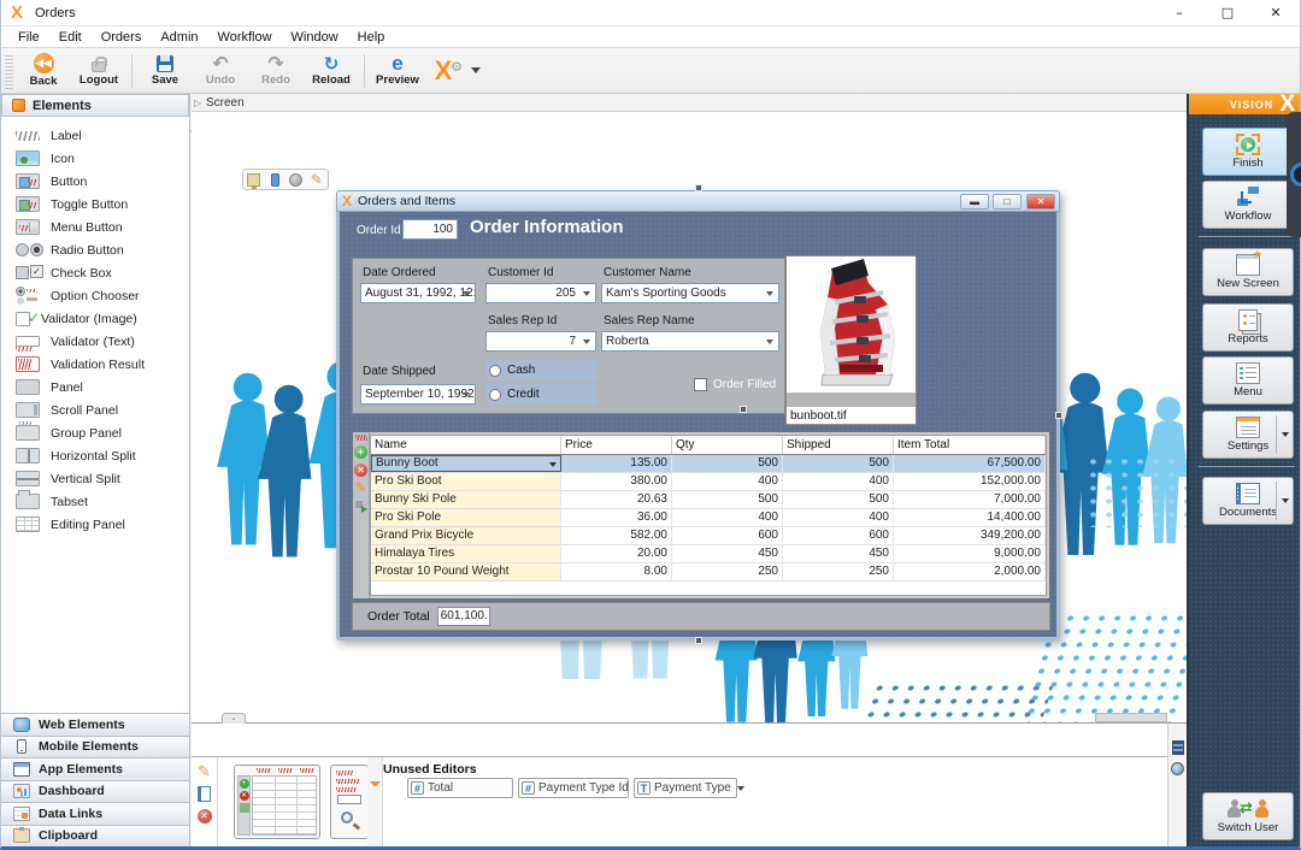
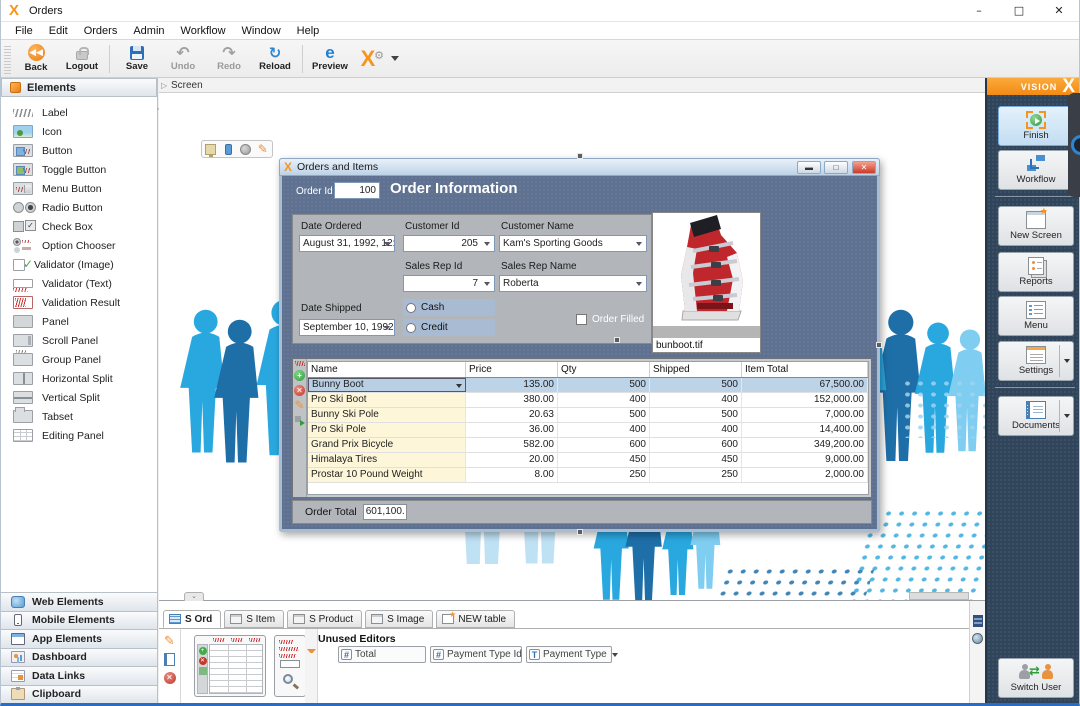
  X
  Orders
  –
  □
  ✕
  File
  Edit
  Orders
  Admin
  Workflow
  Window
  Help
  ◀◀
  Back
  Logout
  Save
  ↶
  Undo
  ↷
  Redo
  ↻
  Reload
  e
  Preview
  X
  Elements
  Label
  Icon
  Button
  Toggle Button
  Menu Button
  Radio Button
  Check Box
  Option Chooser
  Validator (Image)
  Validator (Text)
  Validation Result
  Panel
  Scroll Panel
  Group Panel
  Horizontal Split
  Vertical Split
  Tabset
  Editing Panel
  Web Elements
  Mobile Elements
  App Elements
  Dashboard
  Data Links
  Clipboard
  ▷
  Screen
  ✎
  X
  Orders and Items
  ▬
  □
  ✕
  Order Id
  100
  Order Information
  Date Ordered
  Customer Id
  Customer Name
  August 31, 1992, 12:
  205
  Kam's Sporting Goods
  Sales Rep Id
  Sales Rep Name
  7
  Roberta
  Date Shipped
  Cash
  September 10, 1992
  Credit
  Order Filled
  bunboot.tif
  +
  ✕
  ✎
  Name
  Price
  Qty
  Shipped
  Item Total
  Bunny Boot
  135.00
  500
  500
  67,500.00
  Pro Ski Boot
  380.00
  400
  400
  152,000.00
  Bunny Ski Pole
  20.63
  500
  500
  7,000.00
  Pro Ski Pole
  36.00
  400
  400
  14,400.00
  Grand Prix Bicycle
  582.00
  600
  600
  349,200.00
  Himalaya Tires
  20.00
  450
  450
  9,000.00
  Prostar 10 Pound Weight
  8.00
  250
  250
  2,000.00
  Order Total
  601,100.
+ S Ord
+ S Item
+ S Product
+ S Image
+ NEW table
  ✎
  ✕
  Unused Editors
  #
  Total
  #
  Payment Type Id
  T
  Payment Type
  VISION
  X
  Finish
  Workflow
  New Screen
  Reports
  Menu
  Settings
  Documents
  ⇄
  Switch User
